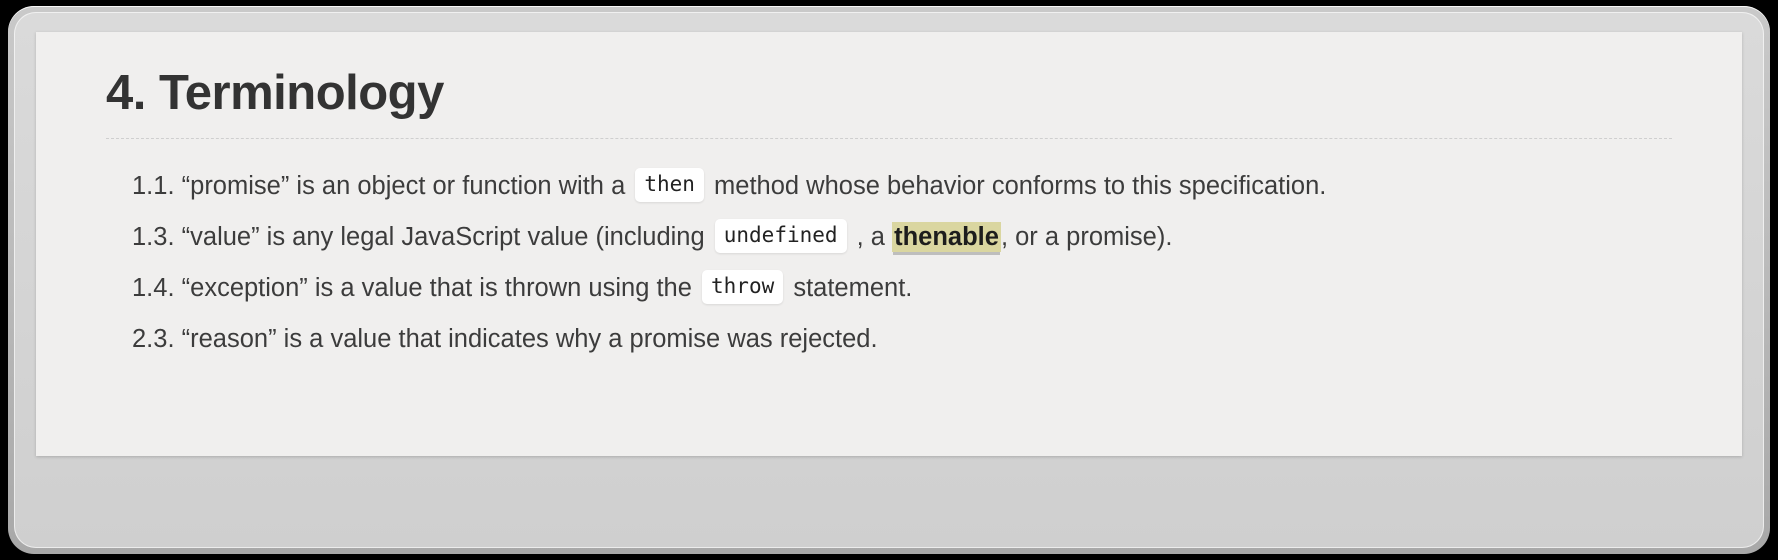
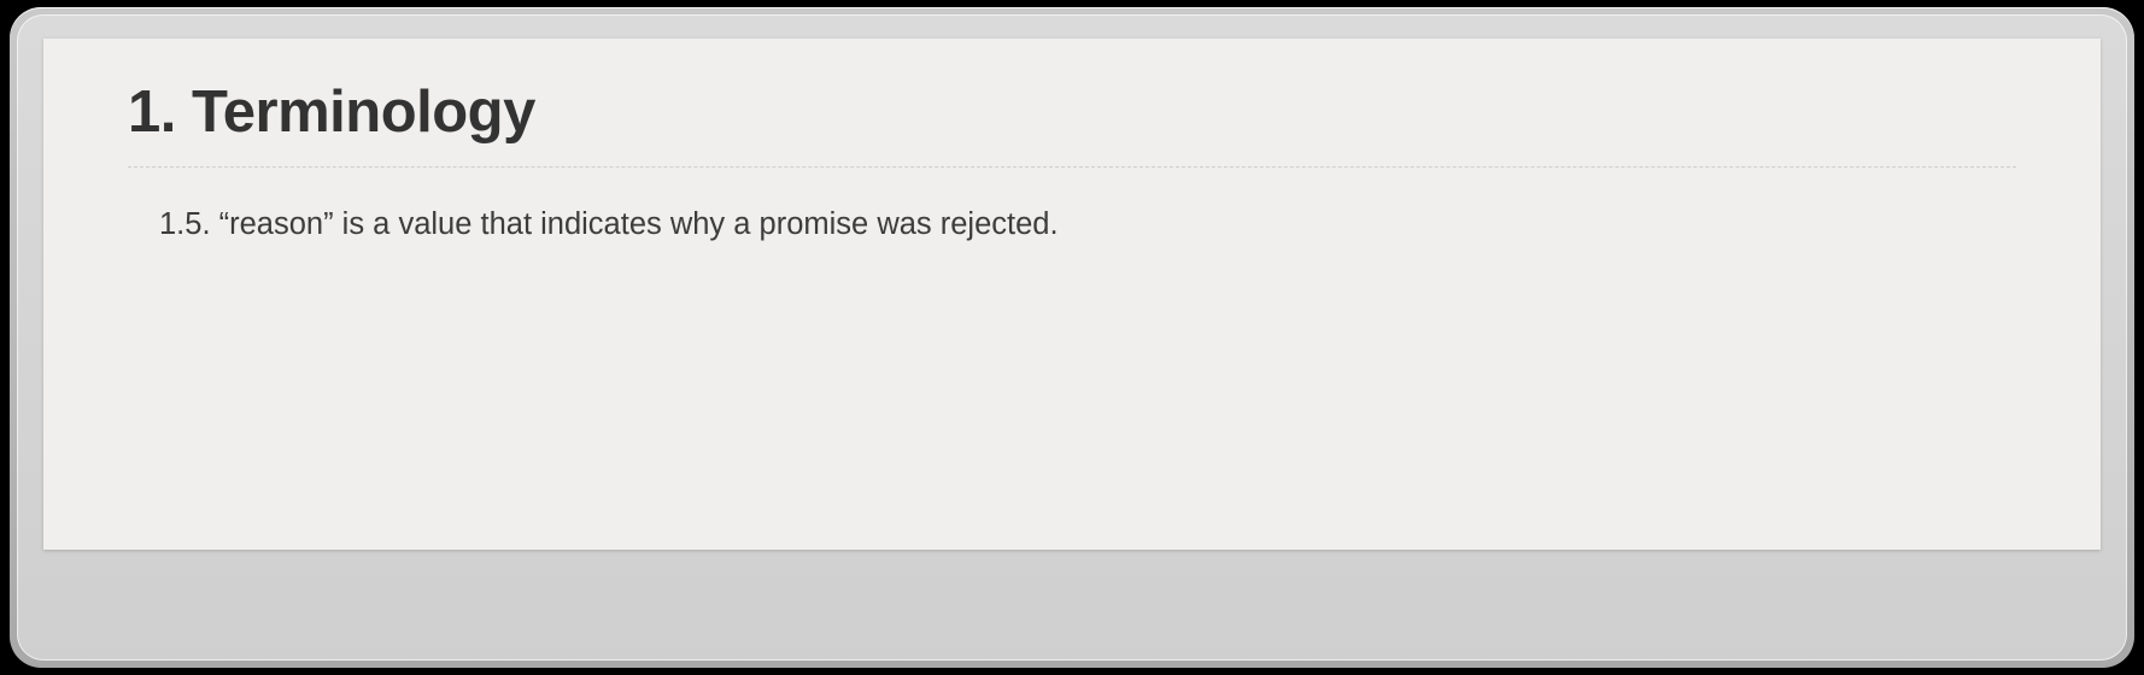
- 4. Terminology
+ 1. Terminology
- 1.1. “promise” is an object or function with a then method whose behavior conforms to this specification.
- 1.3. “value” is any legal JavaScript value (including undefined , a thenable, or a promise).
- 1.4. “exception” is a value that is thrown using the throw statement.
- 2.3. “reason” is a value that indicates why a promise was rejected.
+ 1.5. “reason” is a value that indicates why a promise was rejected.
